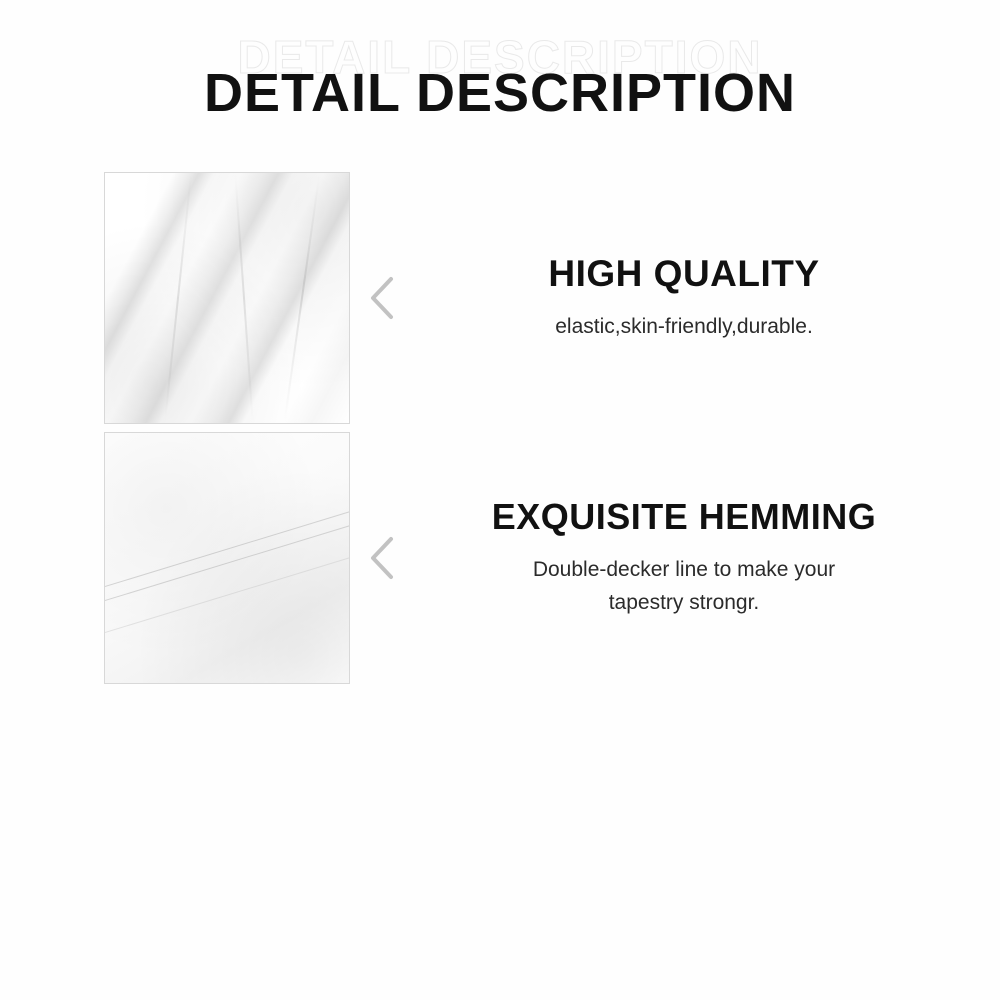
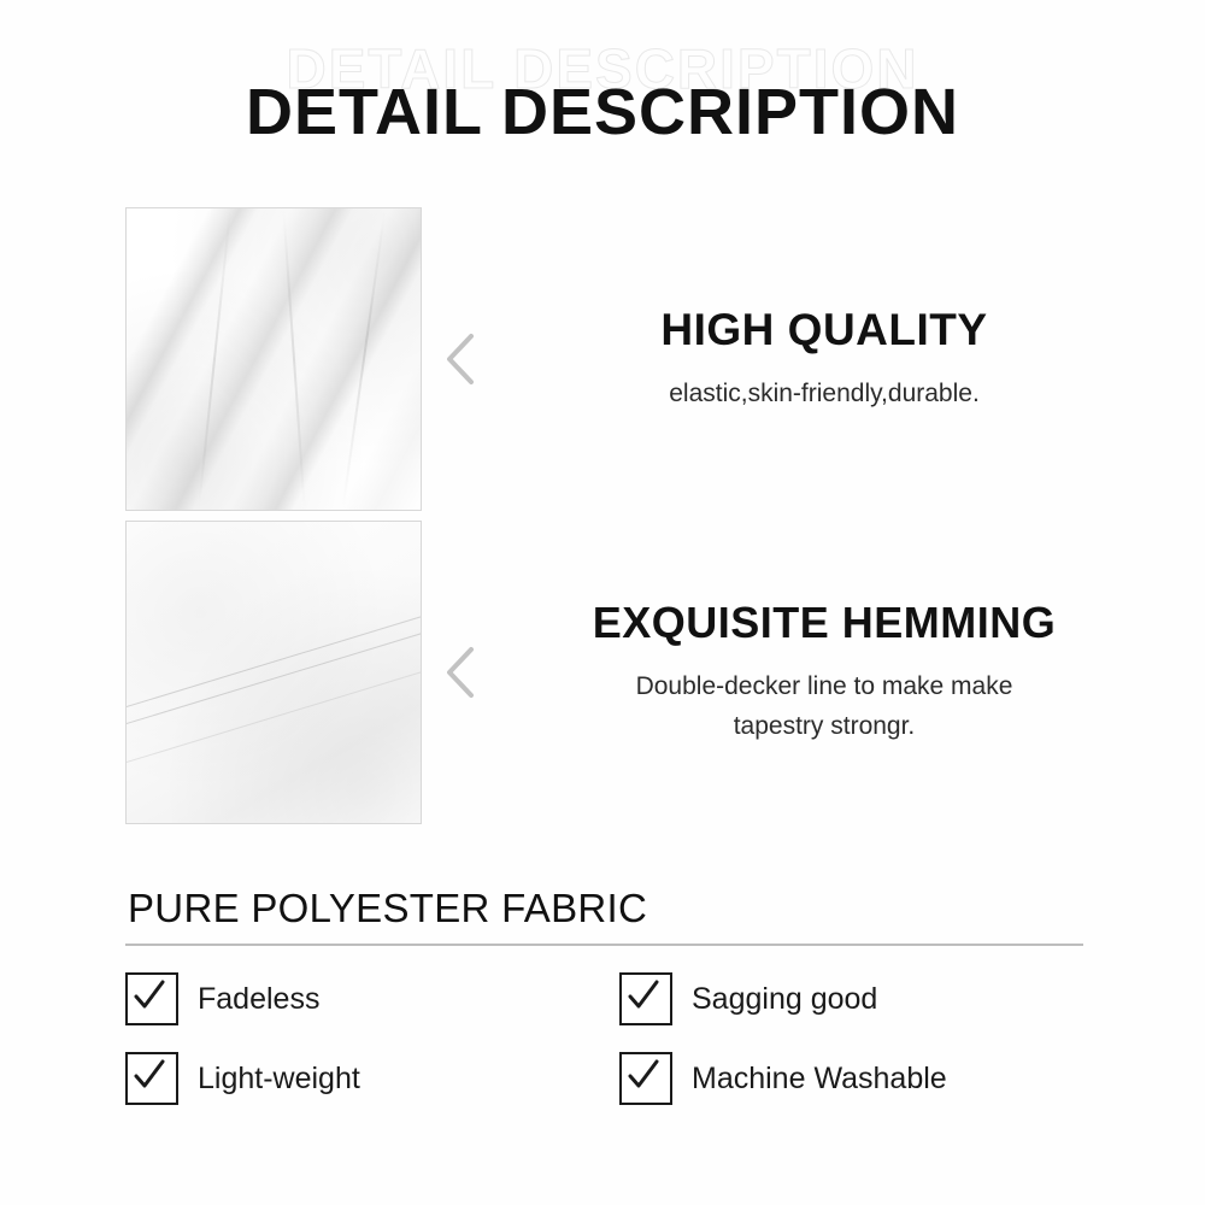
  DETAIL DESCRIPTION
  DETAIL DESCRIPTION
  HIGH QUALITY
  elastic,skin-friendly,durable.
  EXQUISITE HEMMING
- Double-decker line to make your
+ Double-decker line to make make
  tapestry strongr.
+ PURE POLYESTER FABRIC
+ Fadeless
+ Sagging good
+ Light-weight
+ Machine Washable
